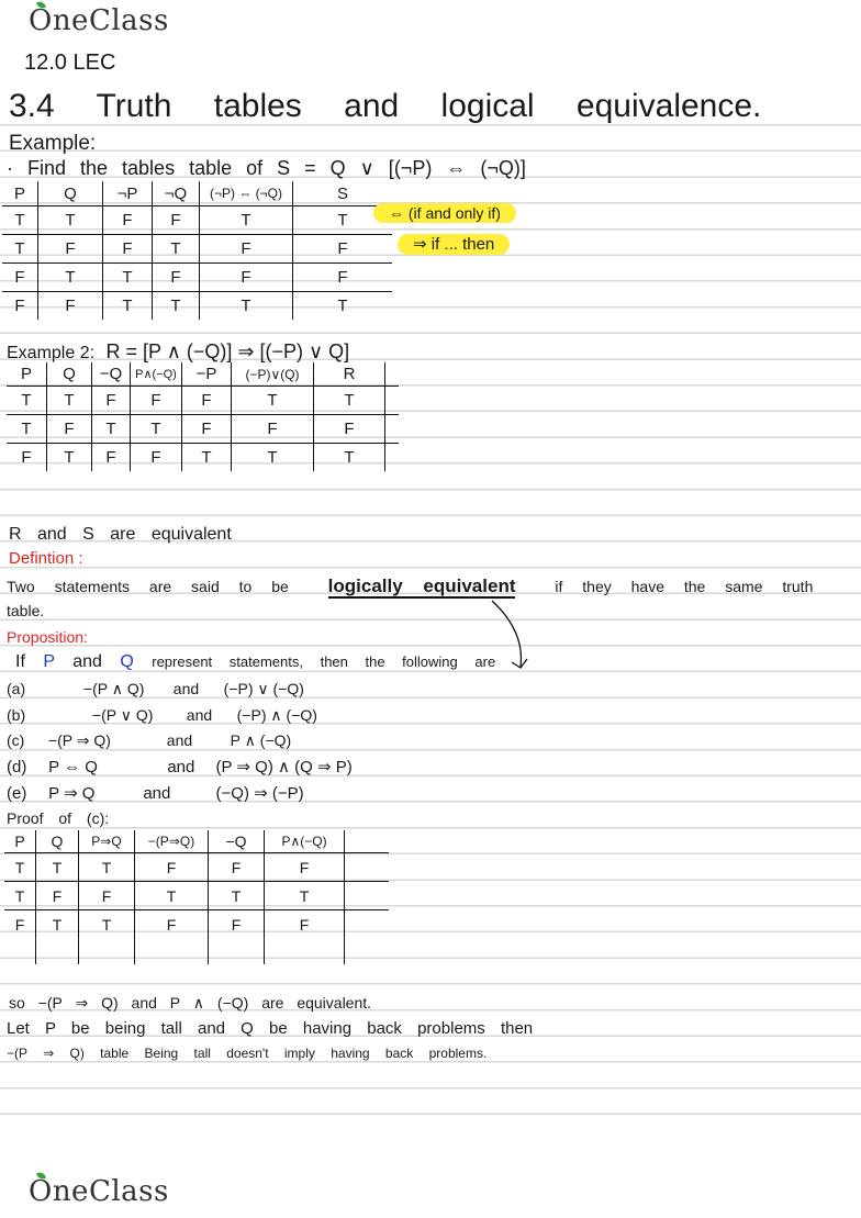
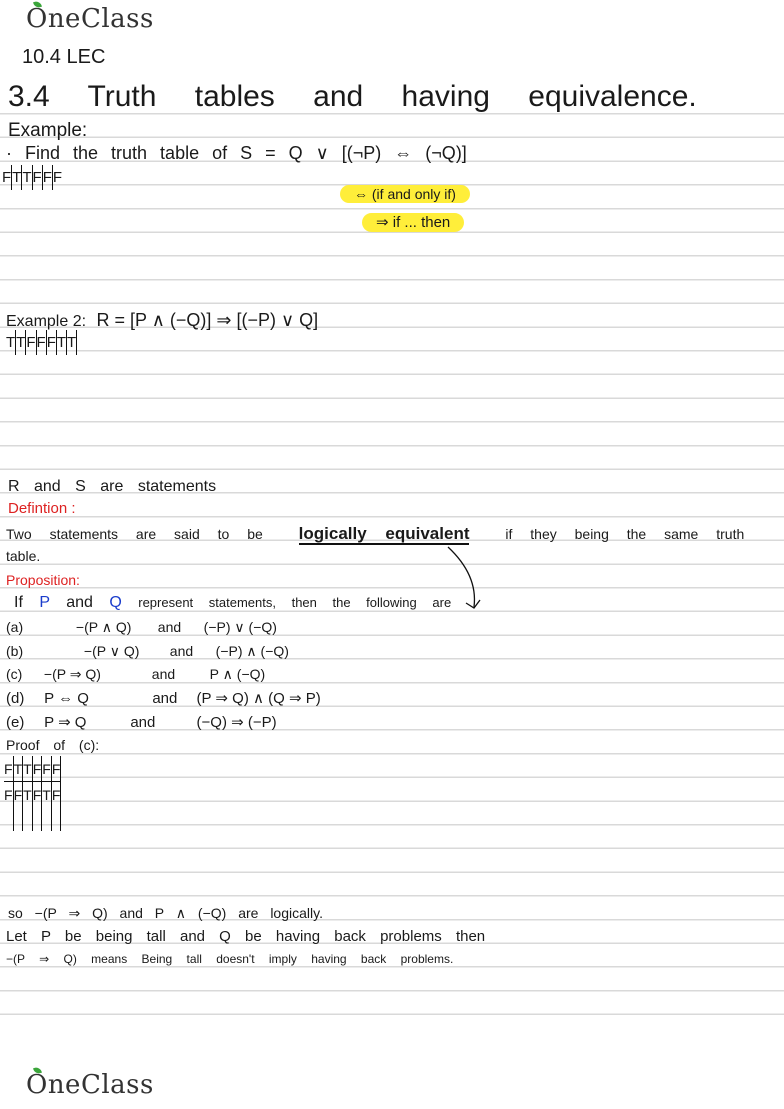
  OneClass
- 12.0 LEC
+ 10.4 LEC
- 3.4 Truth tables and logical equivalence.
+ 3.4 Truth tables and having equivalence.
  Example:
- · Find the tables table of S = Q ∨ [(¬P) ⇔ (¬Q)]
+ · Find the truth table of S = Q ∨ [(¬P) ⇔ (¬Q)]
- P	Q	¬P	¬Q	(¬P) ⇔ (¬Q)	S
- T	T	F	F	T	T
- T	F	F	T	F	F
  F	T	T	F	F	F
- F	F	T	T	T	T
  ⇔ (if and only if)
  ⇒ if ... then
  Example 2: R = [P ∧ (−Q)] ⇒ [(−P) ∨ Q]
- P	Q	−Q	P∧(−Q)	−P	(−P)∨(Q)	R
  T	T	F	F	F	T	T
- T	F	T	T	F	F	F
- F	T	F	F	T	T	T
- R and S are equivalent
+ R and S are statements
  Defintion :
- Two statements are said to be logically equivalent if they have the same truth
+ Two statements are said to be logically equivalent if they being the same truth
  table.
  Proposition:
  If P and Q represent statements, then the following are
  (a) −(P ∧ Q) and (−P) ∨ (−Q)
  (b) −(P ∨ Q) and (−P) ∧ (−Q)
  (c) −(P ⇒ Q) and P ∧ (−Q)
  (d) P ⇔ Q and (P ⇒ Q) ∧ (Q ⇒ P)
  (e) P ⇒ Q and (−Q) ⇒ (−P)
  Proof of (c):
- P	Q	P⇒Q	−(P⇒Q)	−Q	P∧(−Q)
- T	T	T	F	F	F
- T	F	F	T	T	T
  F	T	T	F	F	F
+ F	F	T	F	T	F
- so −(P ⇒ Q) and P ∧ (−Q) are equivalent.
+ so −(P ⇒ Q) and P ∧ (−Q) are logically.
  Let P be being tall and Q be having back problems then
- −(P ⇒ Q) table Being tall doesn't imply having back problems.
+ −(P ⇒ Q) means Being tall doesn't imply having back problems.
  OneClass
